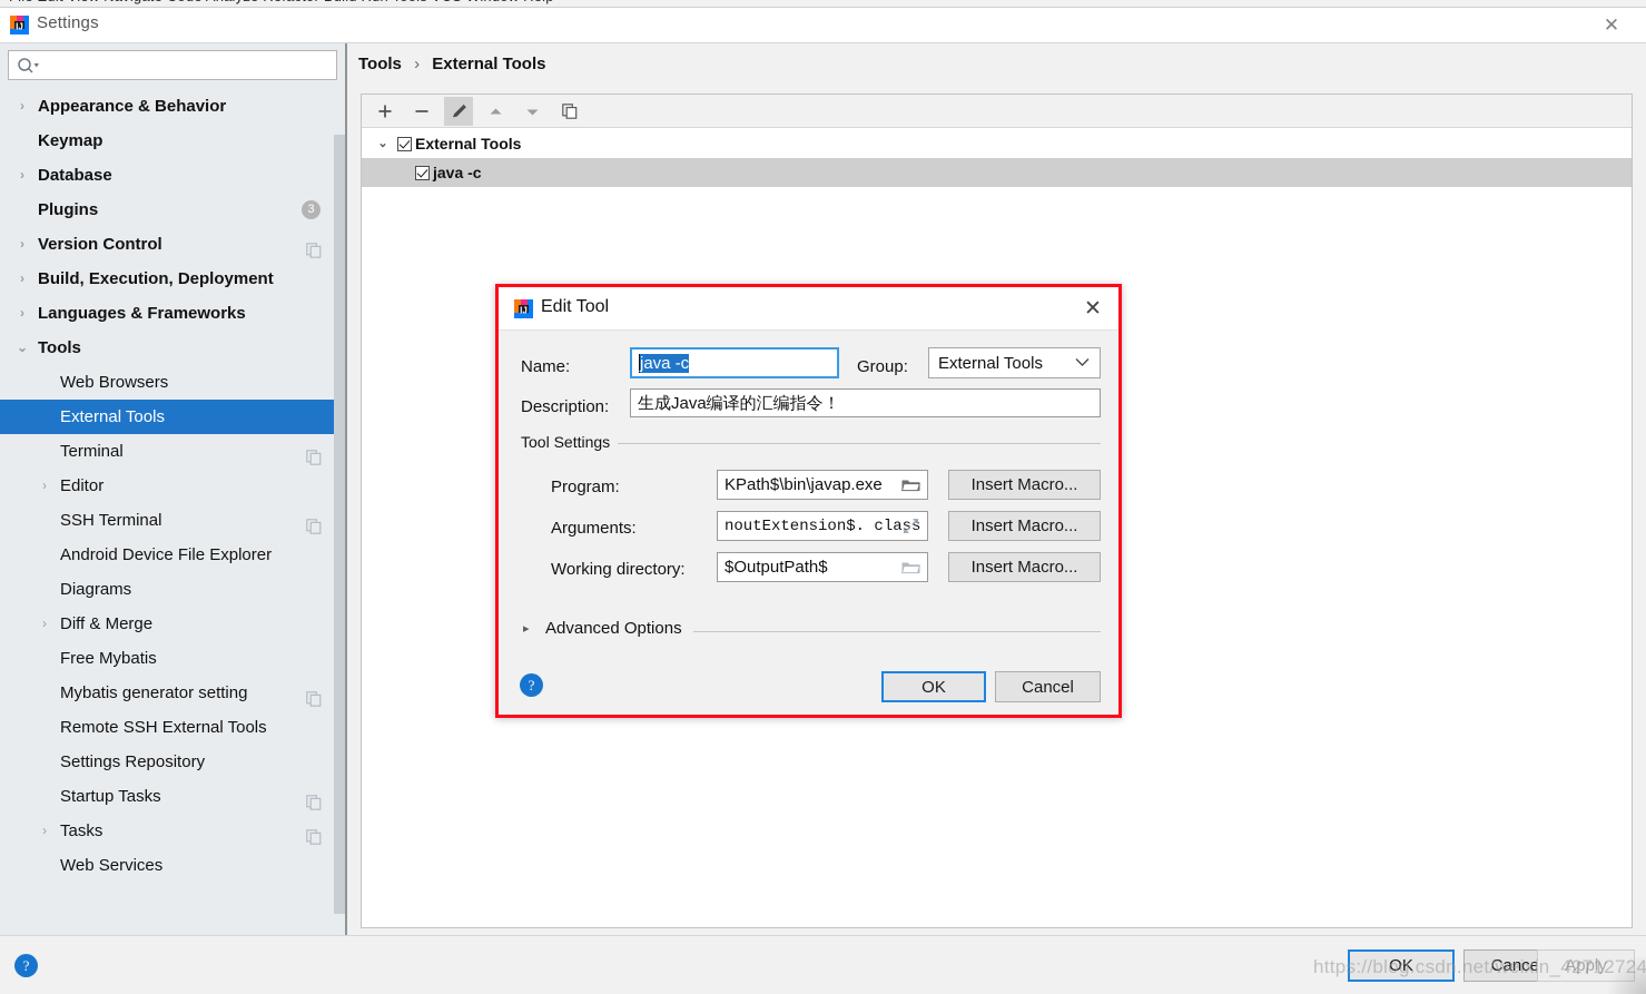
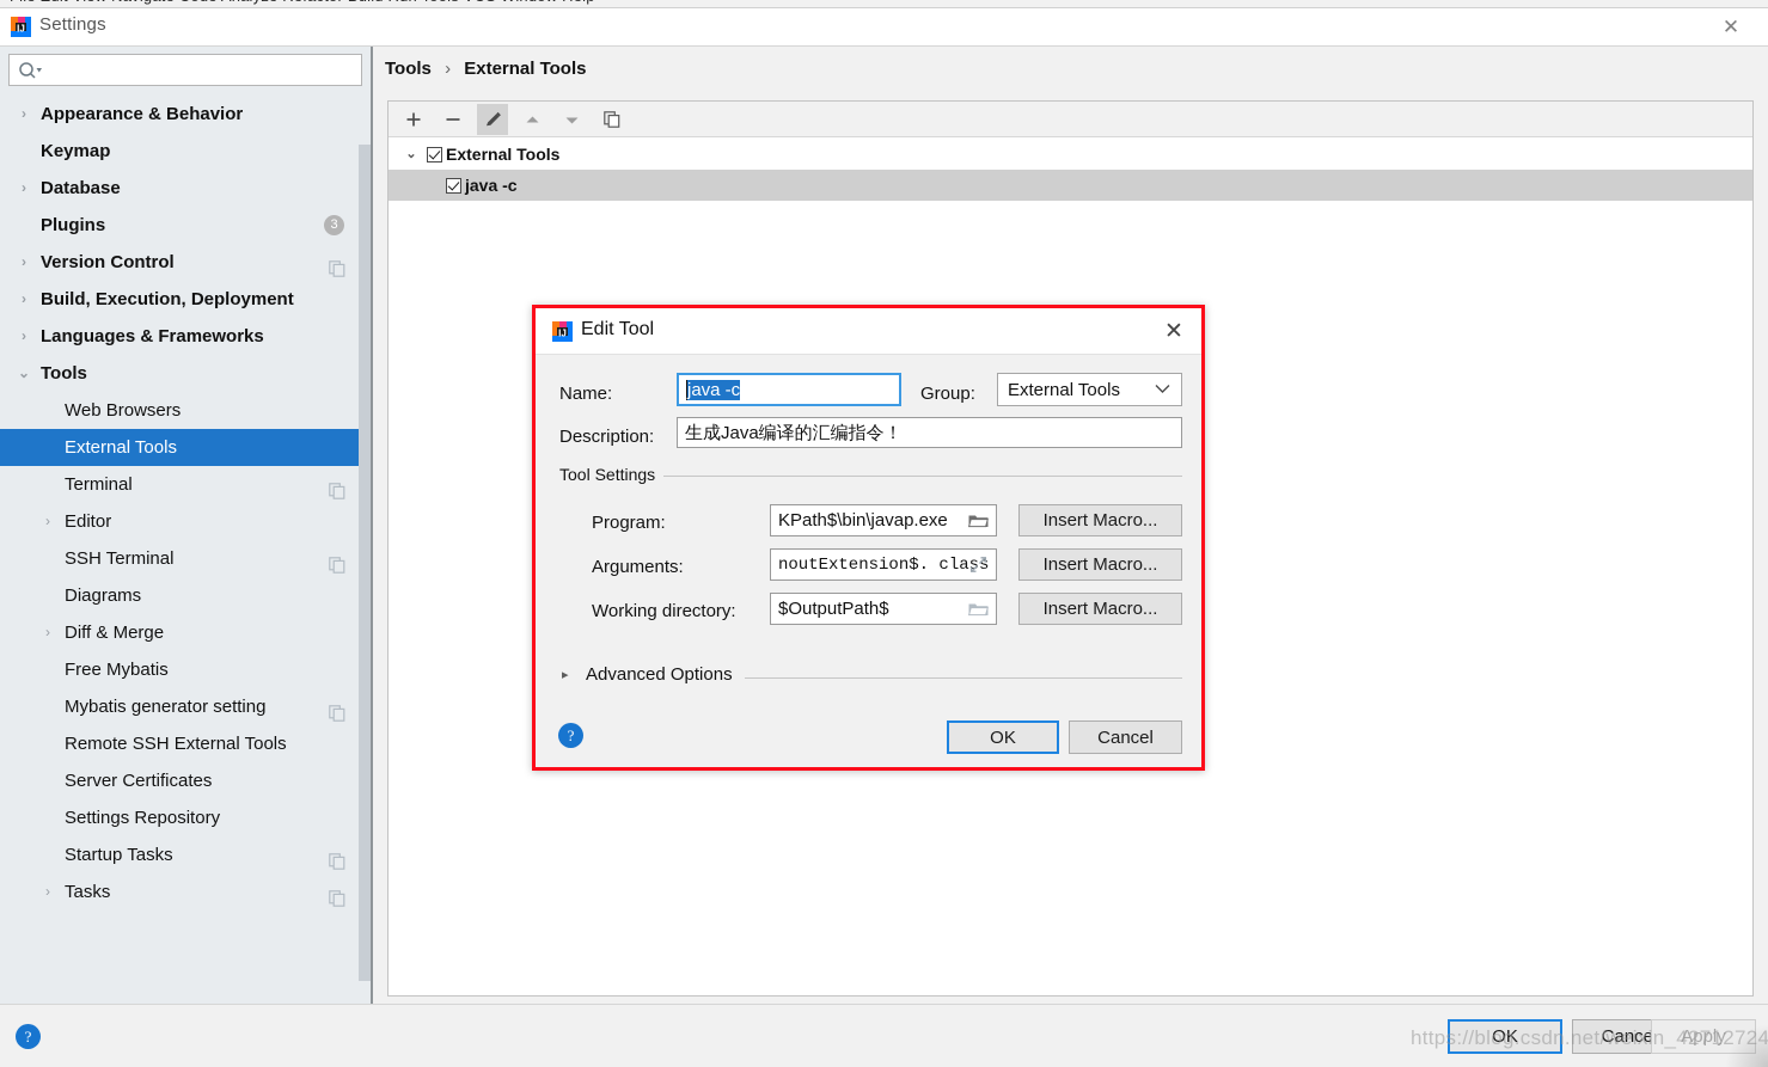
  IJ
  Settings
  ✕
  ›
  Appearance & Behavior
  Keymap
  ›
  Database
  Plugins
  3
  ›
  Version Control
  ›
  Build, Execution, Deployment
  ›
  Languages & Frameworks
  ⌄
  Tools
  Web Browsers
  External Tools
  Terminal
  ›
  Editor
  SSH Terminal
- Android Device File Explorer
  Diagrams
  ›
  Diff & Merge
  Free Mybatis
  Mybatis generator setting
  Remote SSH External Tools
+ Server Certificates
  Settings Repository
  Startup Tasks
  ›
  Tasks
- Web Services
  Tools › External Tools
  ⌄
  External Tools
  java -c
  IJ
  Edit Tool
  ✕
  Name:
  java -c
  Group:
  External Tools
  Description:
  生成Java编译的汇编指令！
  Tool Settings
  Program:
  KPath$\bin\javap.exe
  Insert Macro...
  Arguments:
  noutExtension$. class
  Insert Macro...
  Working directory:
  $OutputPath$
  Insert Macro...
  ▸
  Advanced Options
  ?
  OK
  Cancel
  ?
  OK
  Cance
  Apply
  https://blog.csdn.net/weixin_4271
